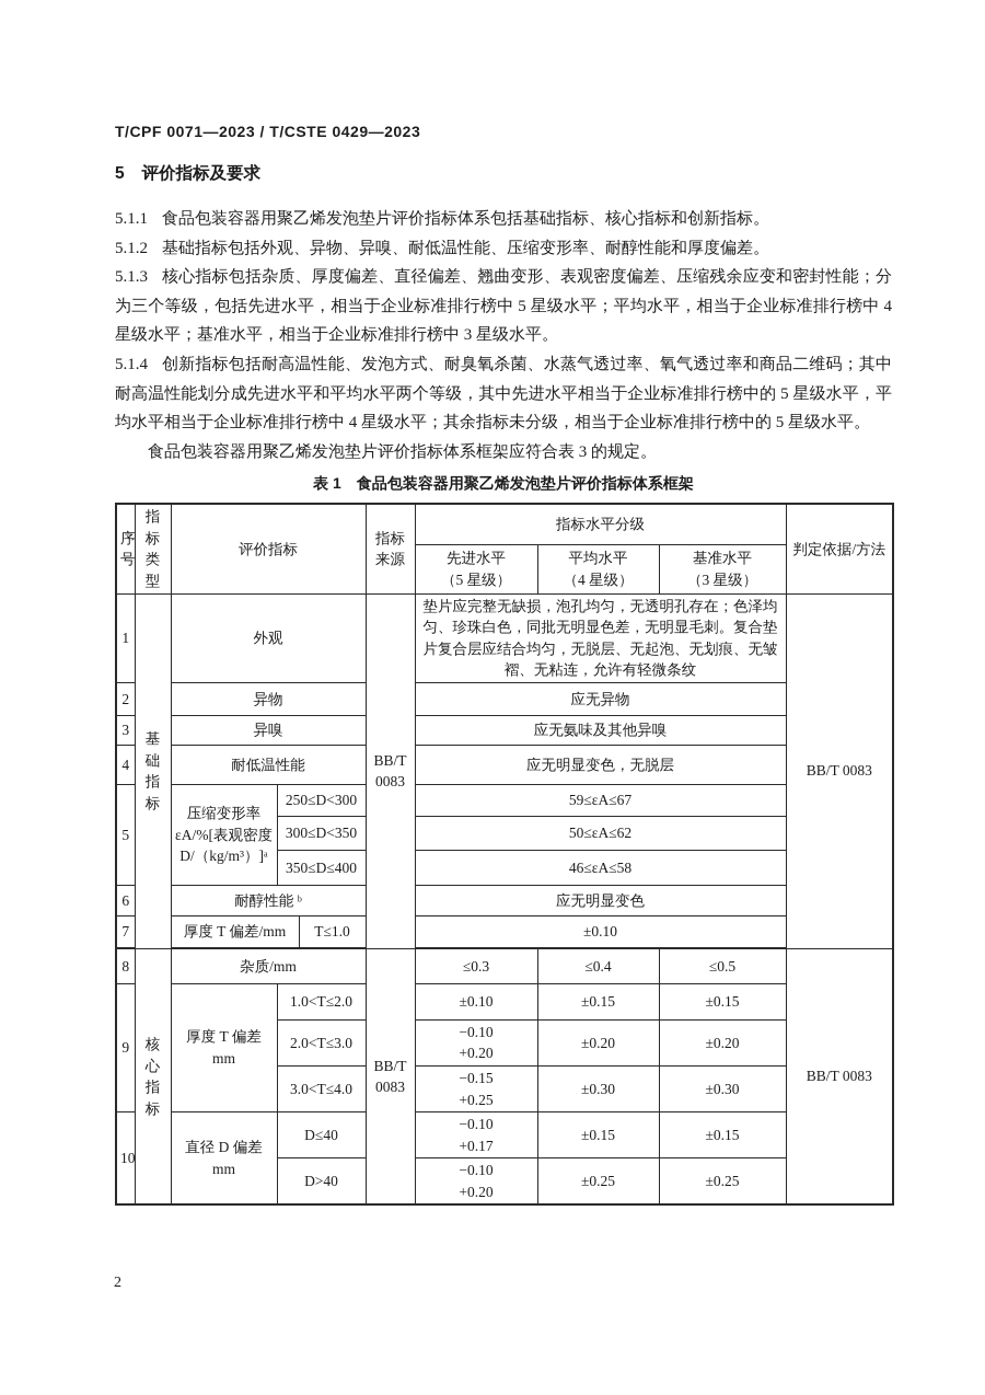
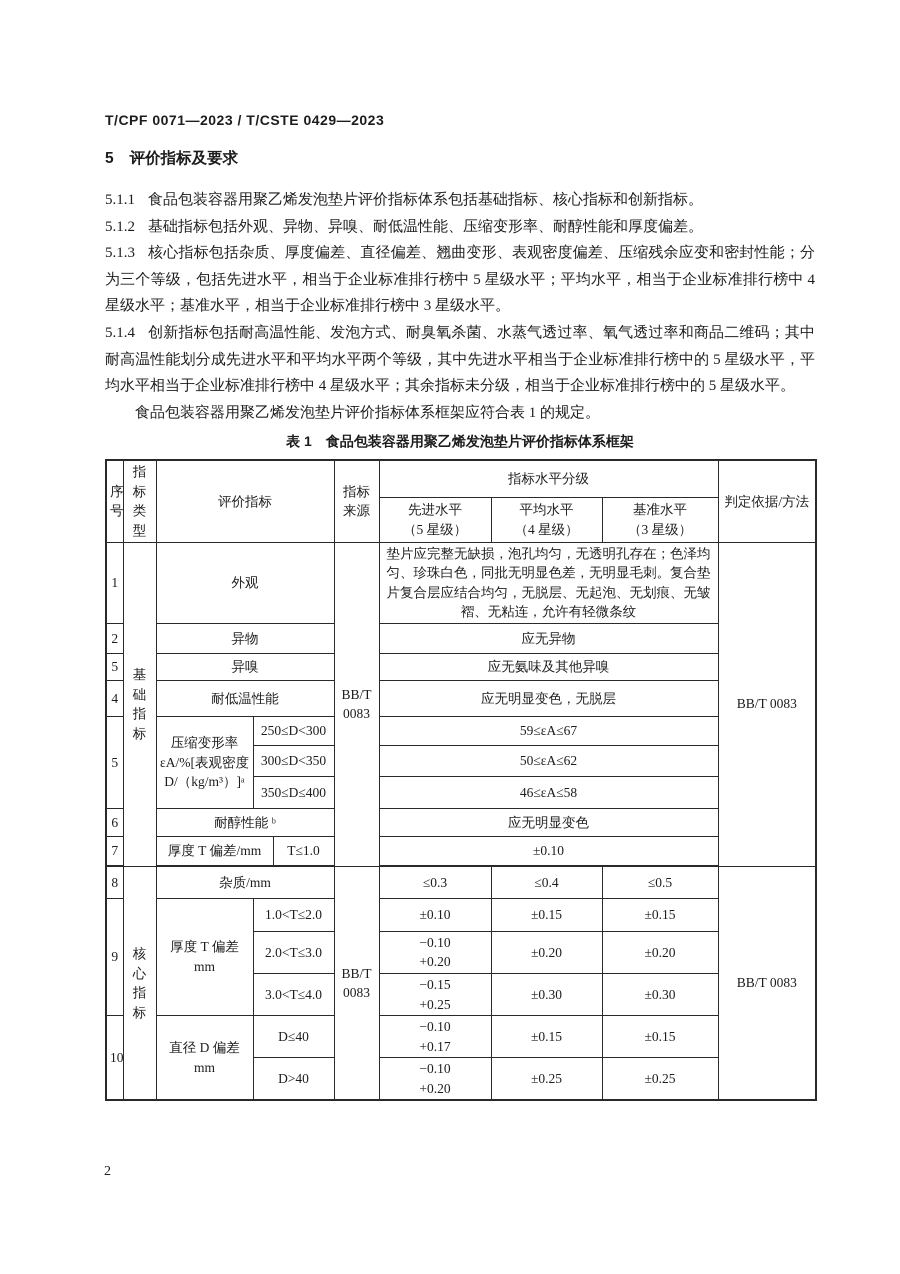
  T/CPF 0071—2023 / T/CSTE 0429—2023
  5 评价指标及要求
  5.1.1 食品包装容器用聚乙烯发泡垫片评价指标体系包括基础指标、核心指标和创新指标。
  5.1.2 基础指标包括外观、异物、异嗅、耐低温性能、压缩变形率、耐醇性能和厚度偏差。
  5.1.3 核心指标包括杂质、厚度偏差、直径偏差、翘曲变形、表观密度偏差、压缩残余应变和密封性能；分为三个等级，包括先进水平，相当于企业标准排行榜中 5 星级水平；平均水平，相当于企业标准排行榜中 4 星级水平；基准水平，相当于企业标准排行榜中 3 星级水平。
  5.1.4 创新指标包括耐高温性能、发泡方式、耐臭氧杀菌、水蒸气透过率、氧气透过率和商品二维码；其中耐高温性能划分成先进水平和平均水平两个等级，其中先进水平相当于企业标准排行榜中的 5 星级水平，平均水平相当于企业标准排行榜中 4 星级水平；其余指标未分级，相当于企业标准排行榜中的 5 星级水平。
- 食品包装容器用聚乙烯发泡垫片评价指标体系框架应符合表 3 的规定。
+ 食品包装容器用聚乙烯发泡垫片评价指标体系框架应符合表 1 的规定。
  表 1 食品包装容器用聚乙烯发泡垫片评价指标体系框架
  序 号	指标 类型	评价指标	指标 来源	指标水平分级	判定依据/方法
  先进水平 （5 星级）	平均水平 （4 星级）	基准水平 （3 星级）
  1	基础 指标	外观	BB/T 0083	垫片应完整无缺损，泡孔均匀，无透明孔存在；色泽均匀、珍珠白色，同批无明显色差，无明显毛刺。复合垫片复合层应结合均匀，无脱层、无起泡、无划痕、无皱褶、无粘连，允许有轻微条纹	BB/T 0083
  2	异物	应无异物
- 3	异嗅	应无氨味及其他异嗅
+ 5	异嗅	应无氨味及其他异嗅
  4	耐低温性能	应无明显变色，无脱层
  5	压缩变形率 εA/%[表观密度 D/（kg/m³）]ᵃ	250≤D<300	59≤εA≤67
  300≤D<350	50≤εA≤62
  350≤D≤400	46≤εA≤58
  6	耐醇性能 ᵇ	应无明显变色
  7	厚度 T 偏差/mm	T≤1.0	±0.10
  8	核心 指标	杂质/mm	BB/T 0083	≤0.3	≤0.4	≤0.5	BB/T 0083
  9	厚度 T 偏差 mm	1.0<T≤2.0	±0.10	±0.15	±0.15
  2.0<T≤3.0	−0.10 +0.20	±0.20	±0.20
  3.0<T≤4.0	−0.15 +0.25	±0.30	±0.30
  10	直径 D 偏差 mm	D≤40	−0.10 +0.17	±0.15	±0.15
  D>40	−0.10 +0.20	±0.25	±0.25
  2
